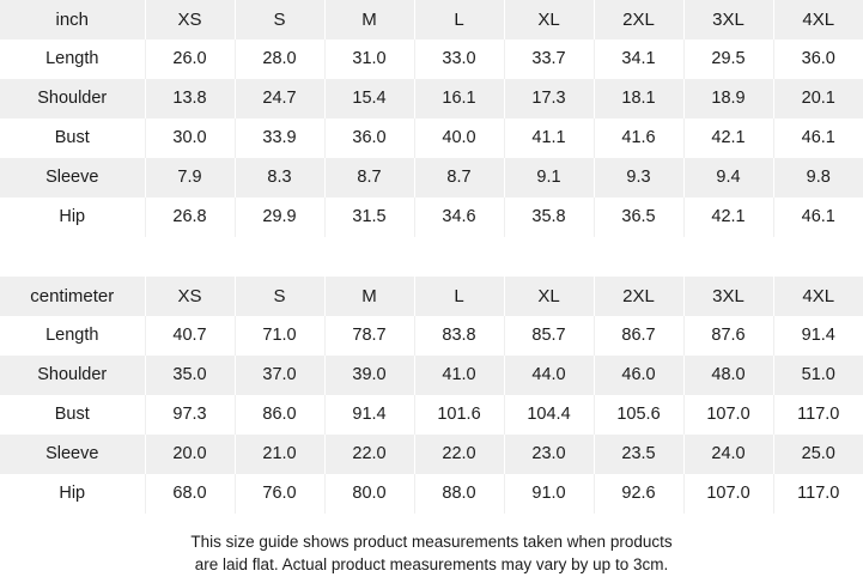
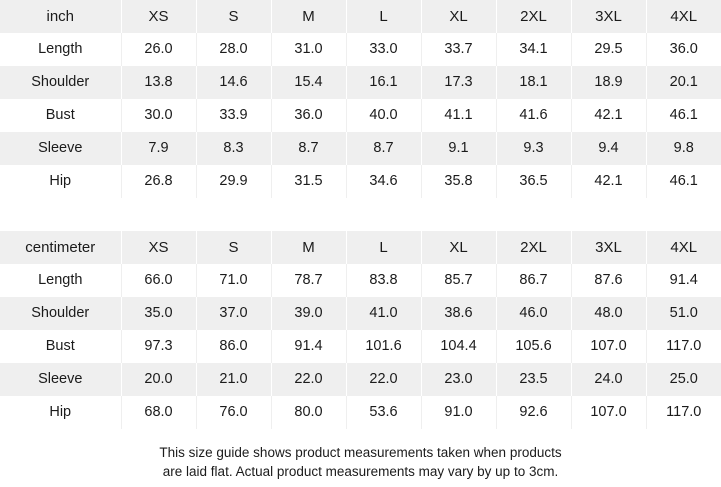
  inch	XS	S	M	L	XL	2XL	3XL	4XL
  Length	26.0	28.0	31.0	33.0	33.7	34.1	29.5	36.0
- Shoulder	13.8	24.7	15.4	16.1	17.3	18.1	18.9	20.1
+ Shoulder	13.8	14.6	15.4	16.1	17.3	18.1	18.9	20.1
  Bust	30.0	33.9	36.0	40.0	41.1	41.6	42.1	46.1
  Sleeve	7.9	8.3	8.7	8.7	9.1	9.3	9.4	9.8
  Hip	26.8	29.9	31.5	34.6	35.8	36.5	42.1	46.1
  centimeter	XS	S	M	L	XL	2XL	3XL	4XL
- Length	40.7	71.0	78.7	83.8	85.7	86.7	87.6	91.4
+ Length	66.0	71.0	78.7	83.8	85.7	86.7	87.6	91.4
- Shoulder	35.0	37.0	39.0	41.0	44.0	46.0	48.0	51.0
+ Shoulder	35.0	37.0	39.0	41.0	38.6	46.0	48.0	51.0
  Bust	97.3	86.0	91.4	101.6	104.4	105.6	107.0	117.0
  Sleeve	20.0	21.0	22.0	22.0	23.0	23.5	24.0	25.0
- Hip	68.0	76.0	80.0	88.0	91.0	92.6	107.0	117.0
+ Hip	68.0	76.0	80.0	53.6	91.0	92.6	107.0	117.0
  This size guide shows product measurements taken when products
  are laid flat. Actual product measurements may vary by up to 3cm.
